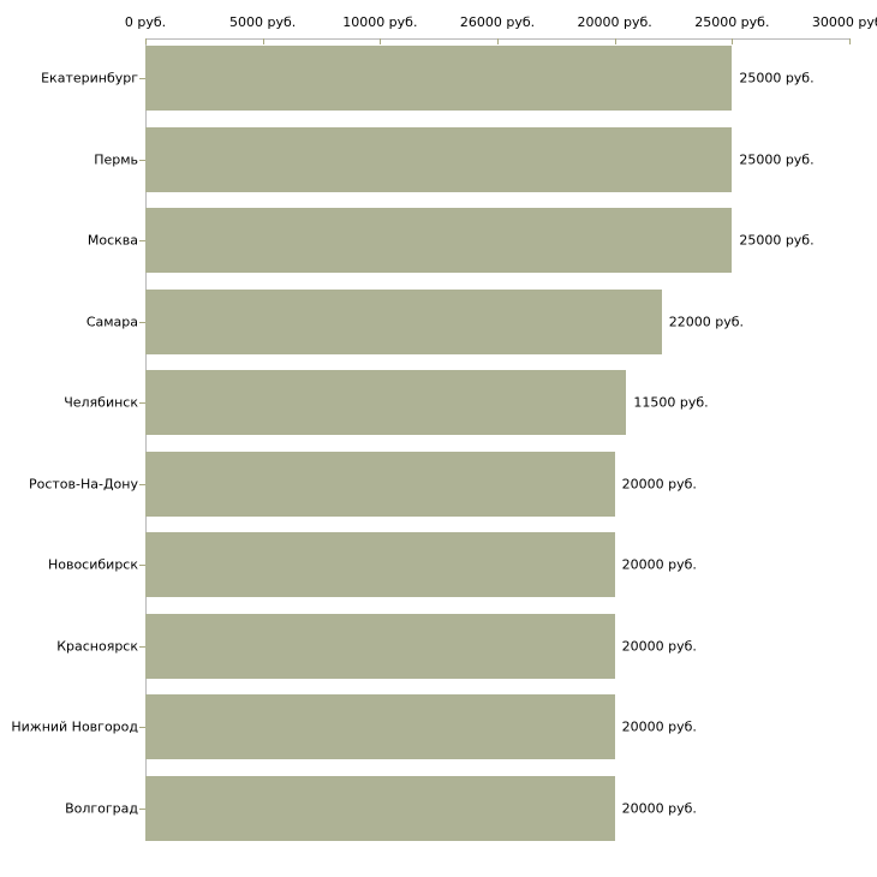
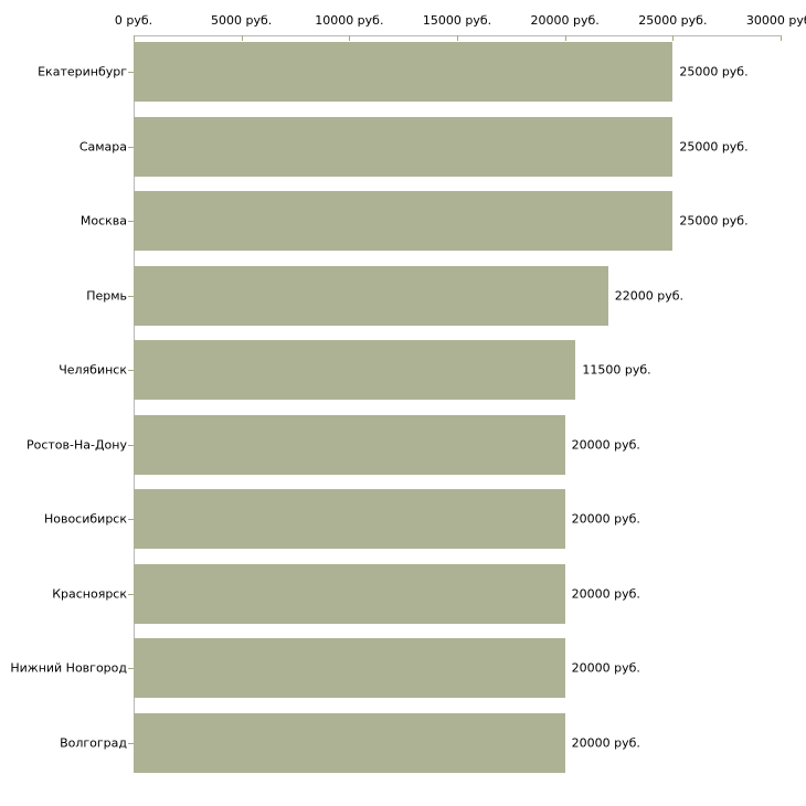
  0 руб.
  5000 руб.
  10000 руб.
- 26000 руб.
+ 15000 руб.
  20000 руб.
  25000 руб.
  30000 ру
  Екатеринбург
- Пермь
+ Самара
  Москва
- Самара
+ Пермь
  Челябинск
  Ростов-На-Дону
  Новосибирск
  Красноярск
  Нижний Новгород
  Волгоград
  25000 руб.
  25000 руб.
  25000 руб.
  22000 руб.
  11500 руб.
  20000 руб.
  20000 руб.
  20000 руб.
  20000 руб.
  20000 руб.
